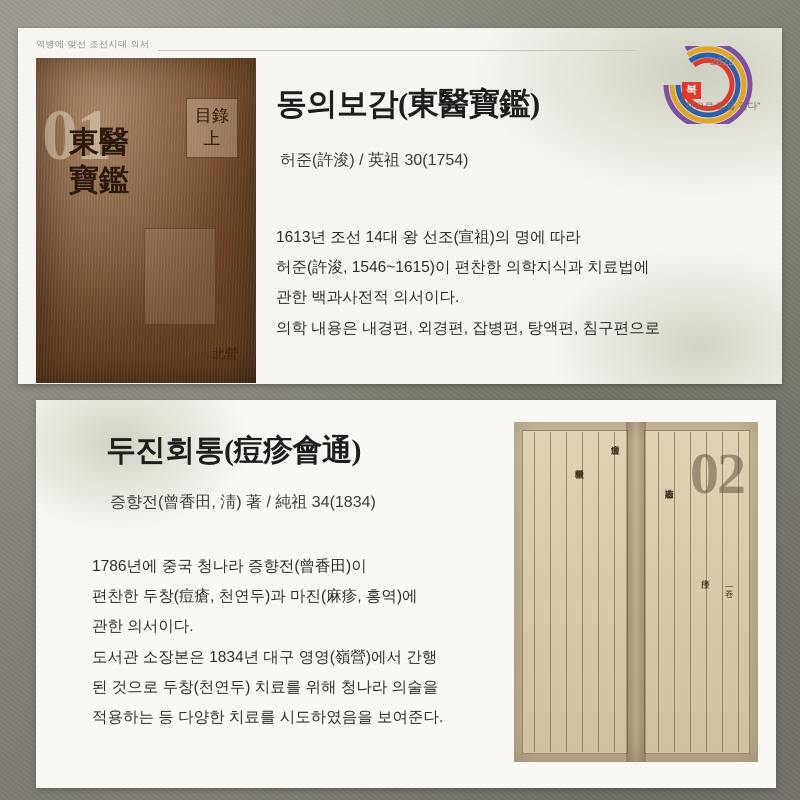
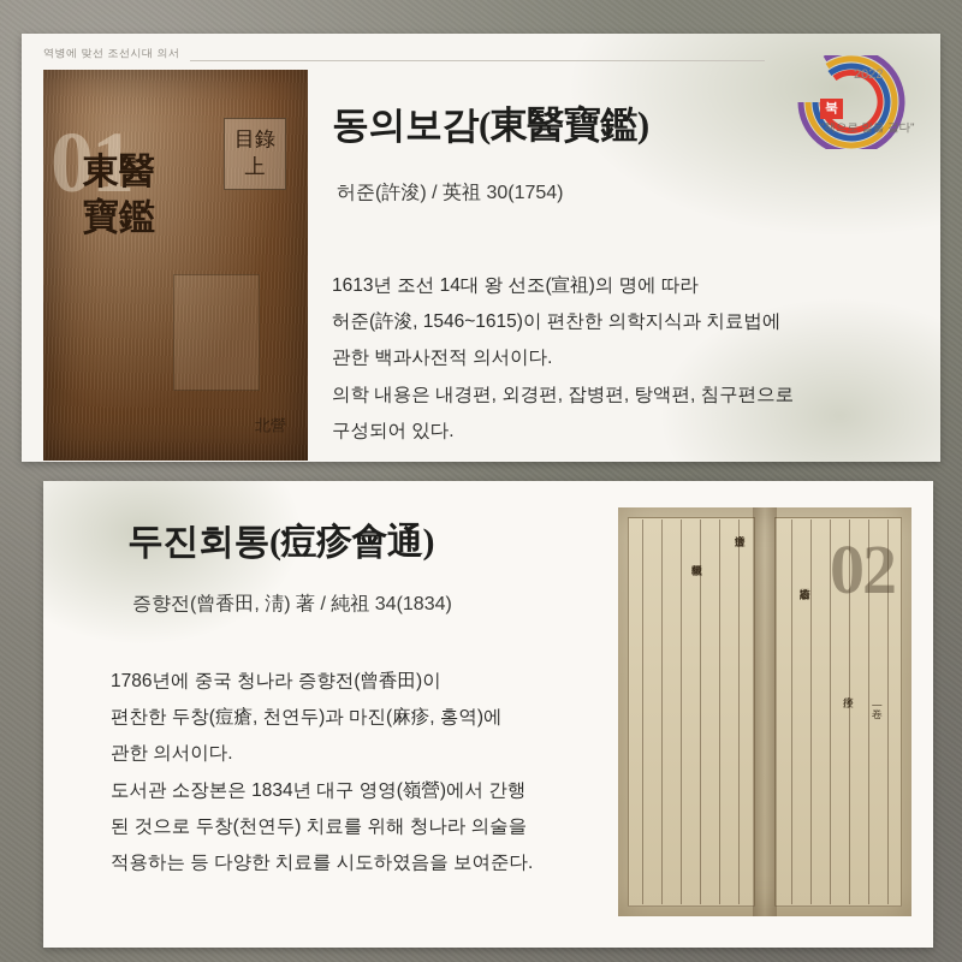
  역병에 맞선 조선시대 의서
  01
  東醫寶鑑
  目錄上
  北營
  2022
  북
  "책으로 말을 걸다"
  동의보감(東醫寶鑑)
  허준(許浚) / 英祖 30(1754)
  1613년 조선 14대 왕 선조(宣祖)의 명에 따라
  허준(許浚, 1546~1615)이 편찬한 의학지식과 치료법에
  관한 백과사전적 의서이다.
  의학 내용은 내경편, 외경편, 잡병편, 탕액편, 침구편으로
+ 구성되어 있다.
  두진회통(痘疹會通)
  증향전(曾香田, 淸) 著 / 純祖 34(1834)
  1786년에 중국 청나라 증향전(曾香田)이
  편찬한 두창(痘瘡, 천연두)과 마진(麻疹, 홍역)에
  관한 의서이다.
  도서관 소장본은 1834년 대구 영영(嶺營)에서 간행
  된 것으로 두창(천연두) 치료를 위해 청나라 의술을
  적용하는 등 다양한 치료를 시도하였음을 보여준다.
  02
